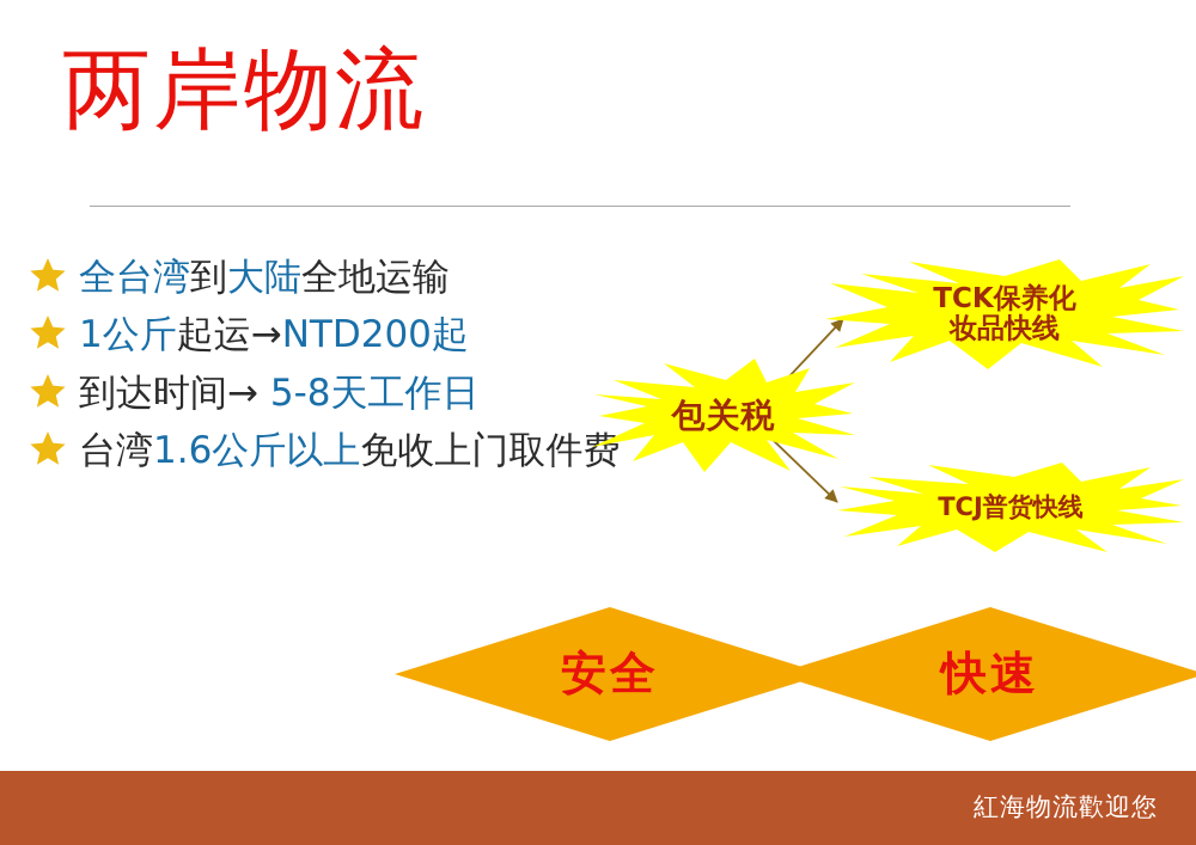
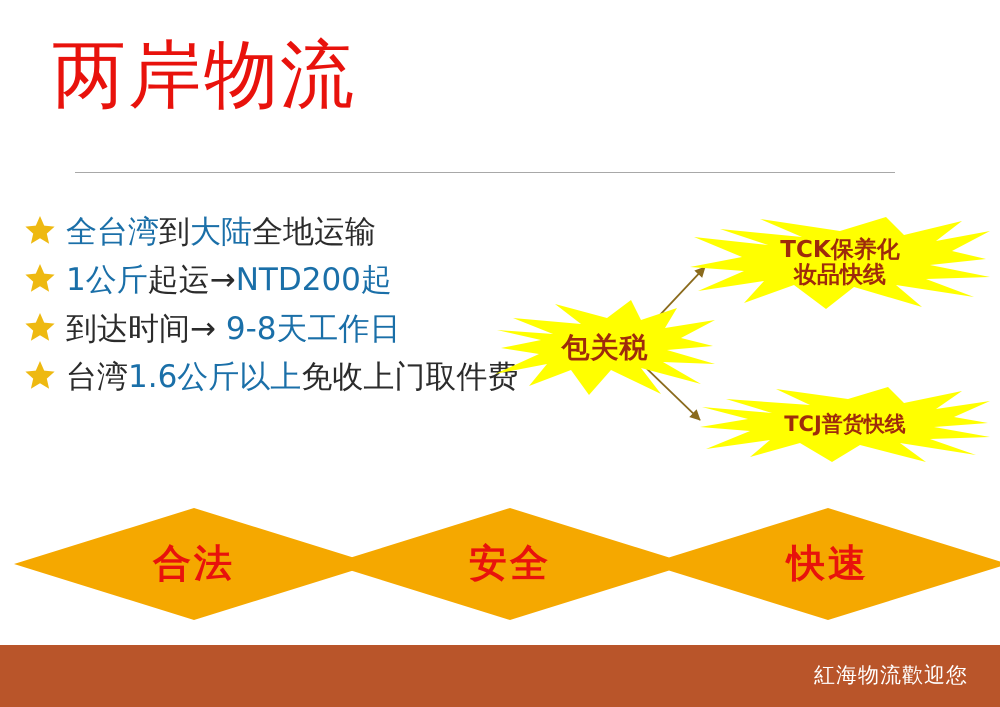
  两岸物流
  全台湾到大陆全地运输
  1公斤起运→NTD200起
- 到达时间→ 5-8天工作日
+ 到达时间→ 9-8天工作日
  台湾1.6公斤以上免收上门取件费
  TCK保养化
  妆品快线
  包关税
  TCJ普货快线
+ 合法
  安全
  快速
  紅海物流歡迎您
